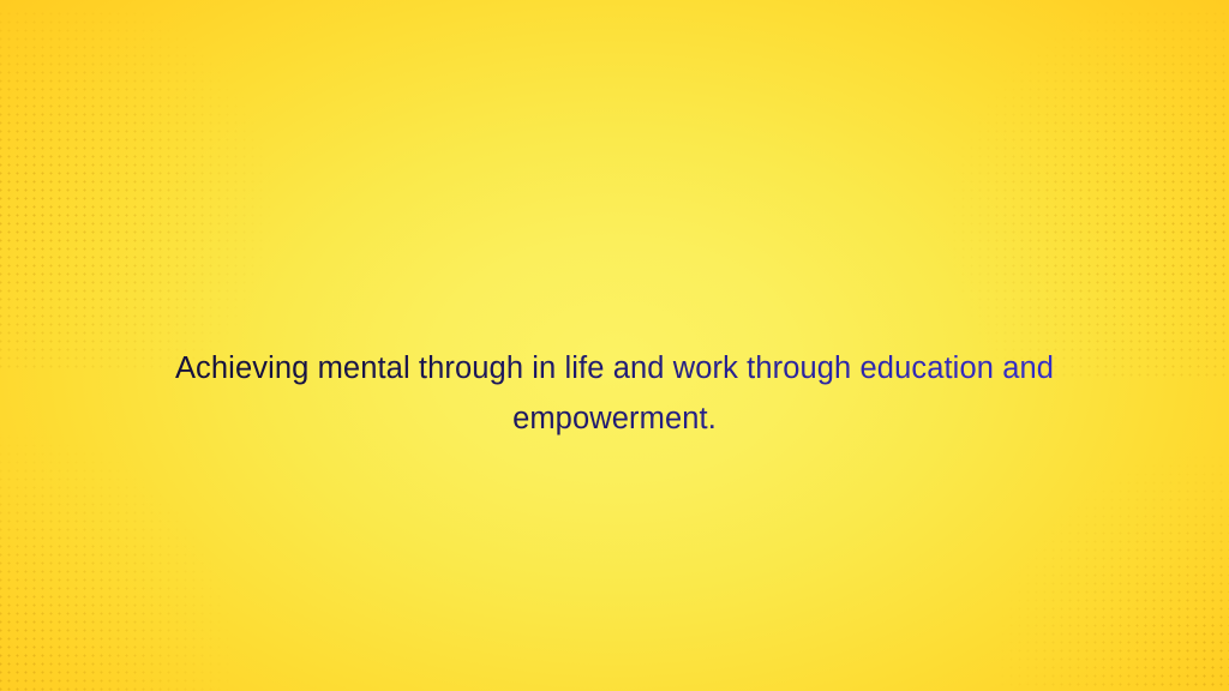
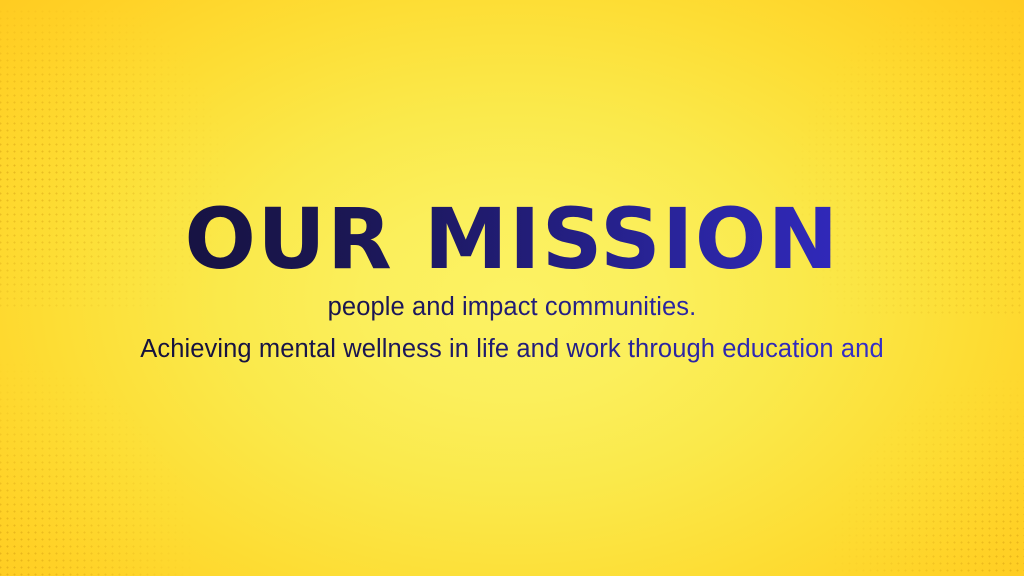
+ OUR MISSION
+ people and impact communities.
- Achieving mental through in life and work through education and
+ Achieving mental wellness in life and work through education and
- empowerment.
